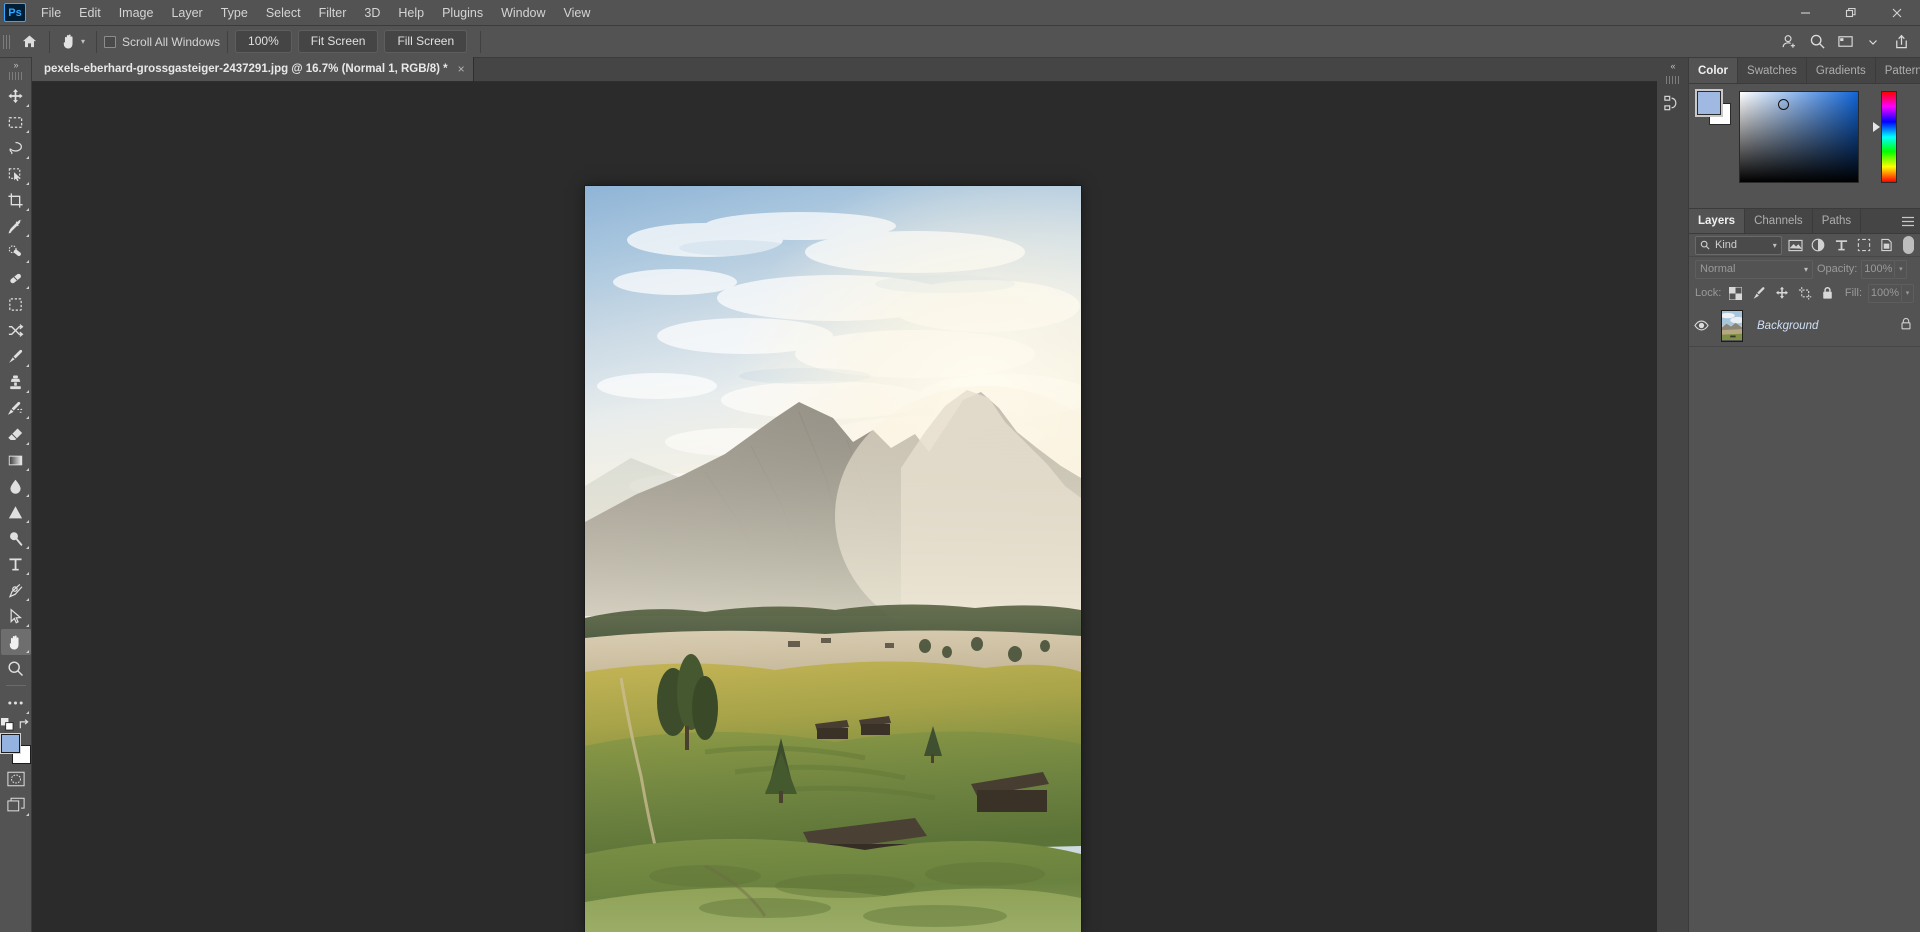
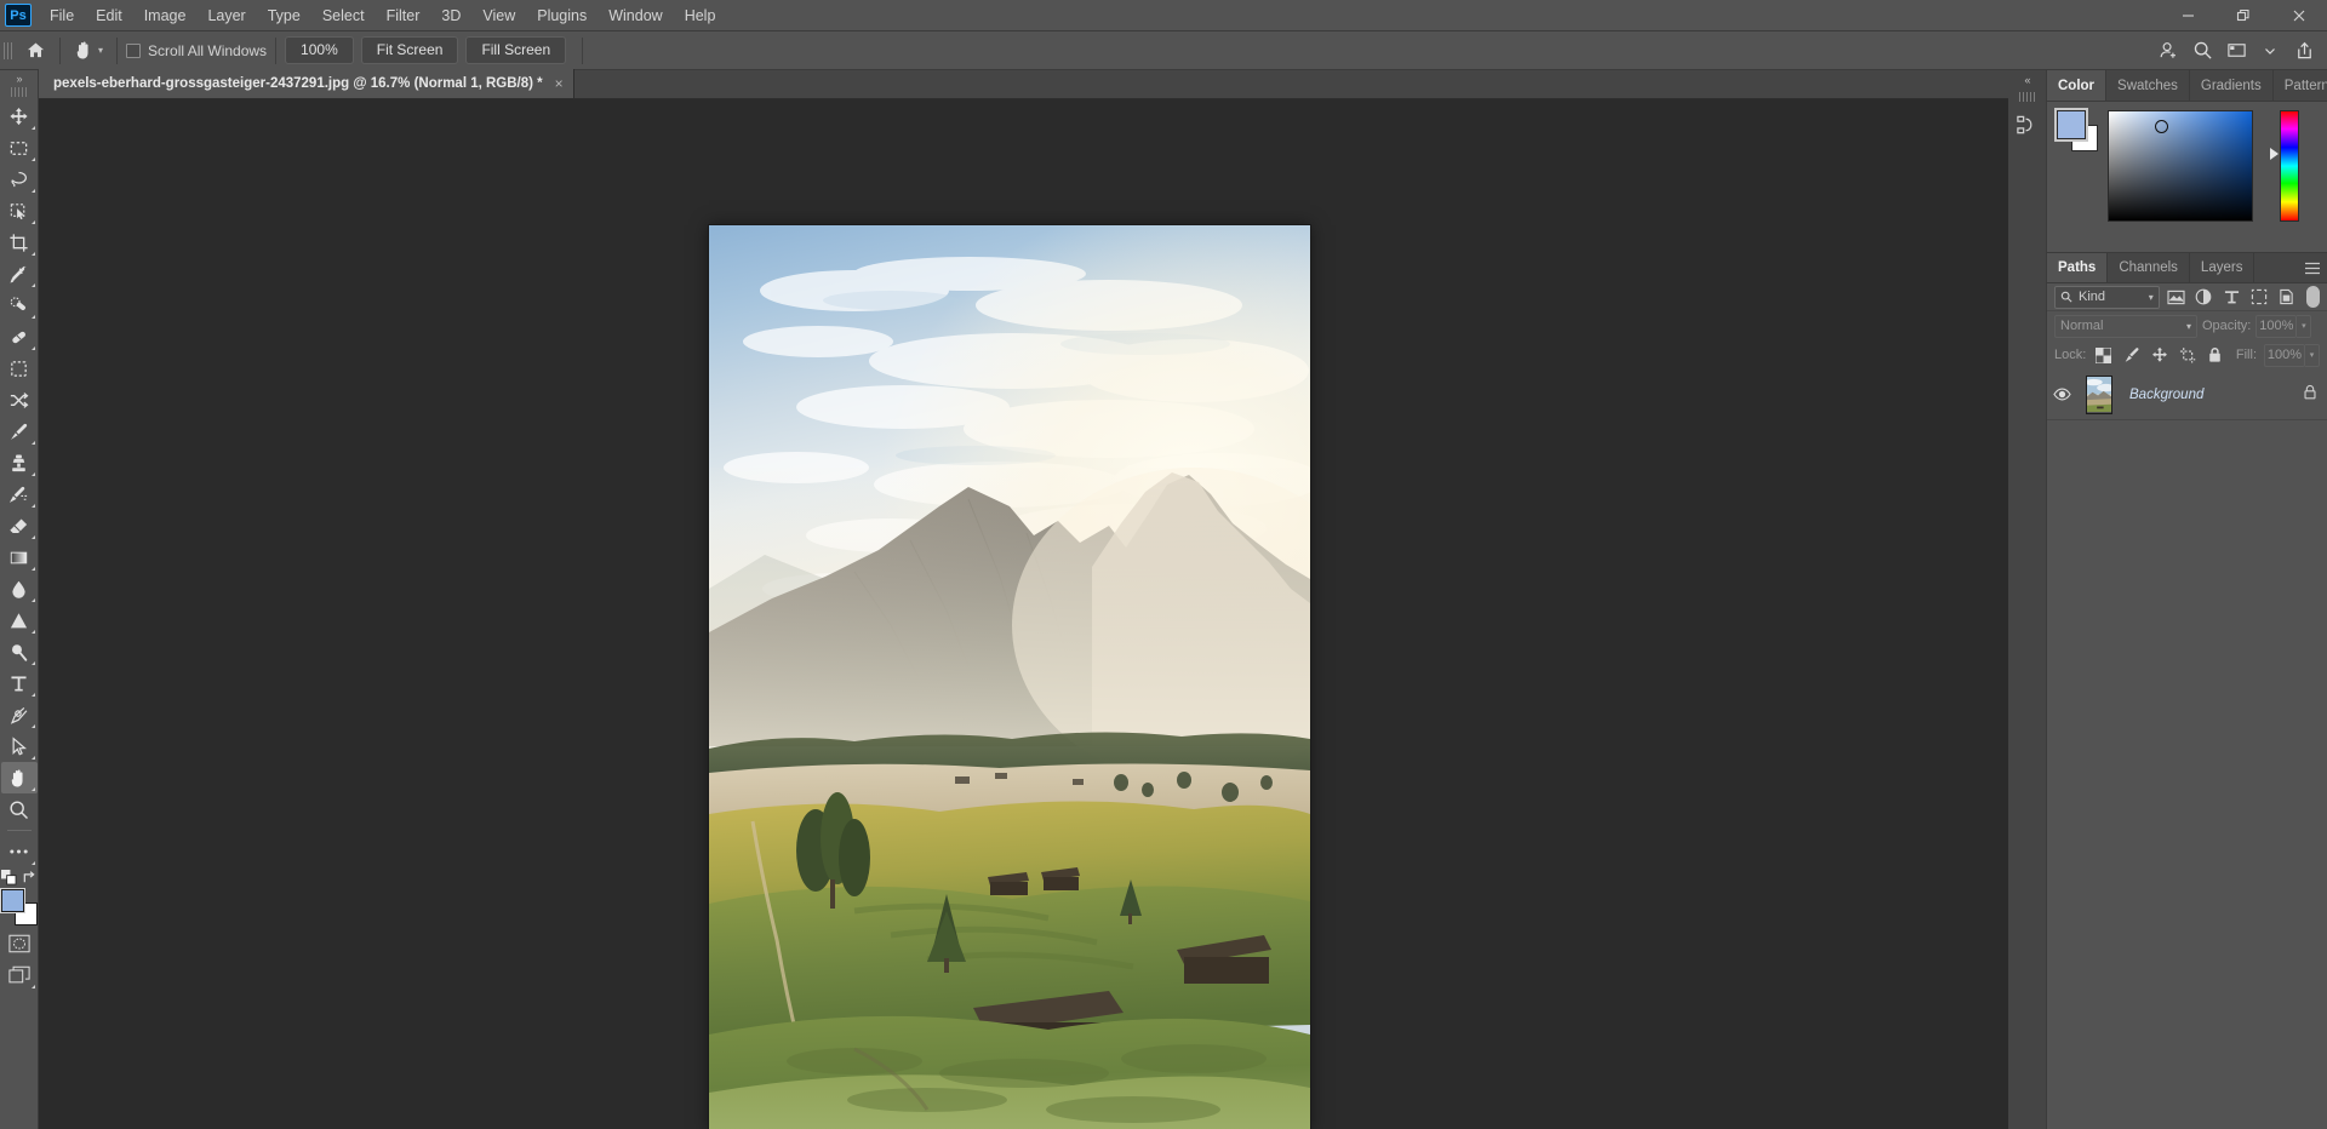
  Ps
  File
  Edit
  Image
  Layer
  Type
  Select
  Filter
  3D
- Help
+ View
  Plugins
  Window
- View
+ Help
  ▾
  Scroll All Windows
  100%
  Fit Screen
  Fill Screen
  »
  pexels-eberhard-grossgasteiger-2437291.jpg @ 16.7% (Normal 1, RGB/8) *
  ×
  «
  Color
  Swatches
  Gradients
  Pattern
- Layers
+ Paths
  Channels
- Paths
+ Layers
  Kind
  ▾
  Normal
  ▾
  Opacity:
  100%
  Lock:
  Fill:
  100%
  Background
